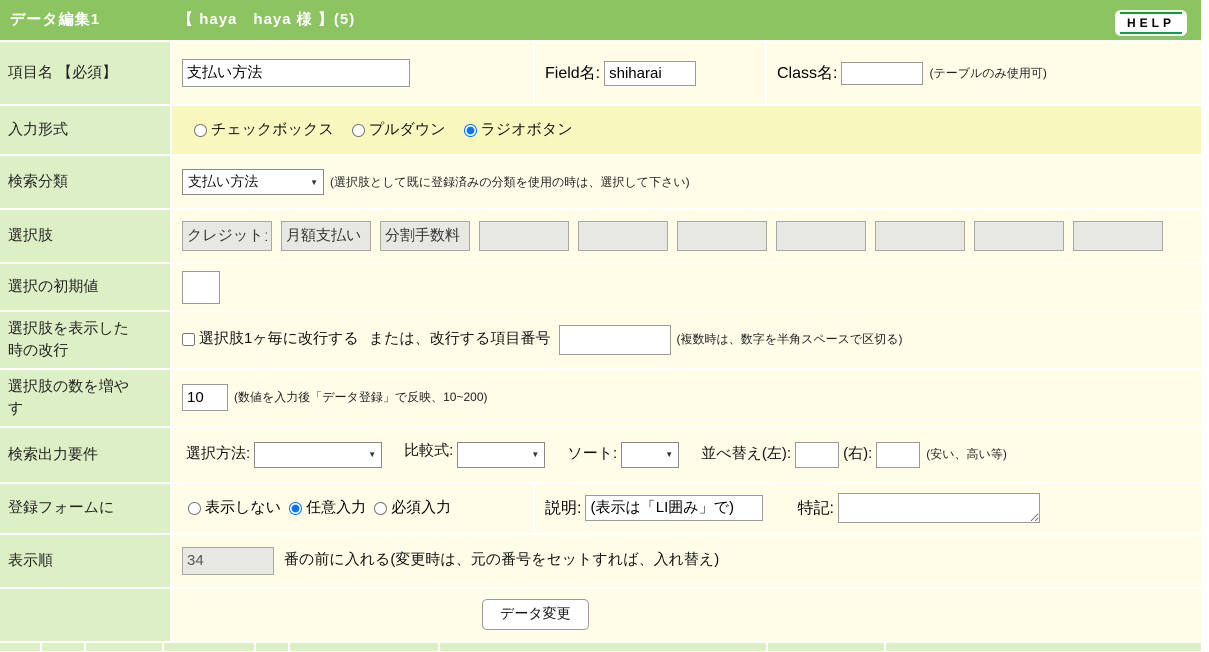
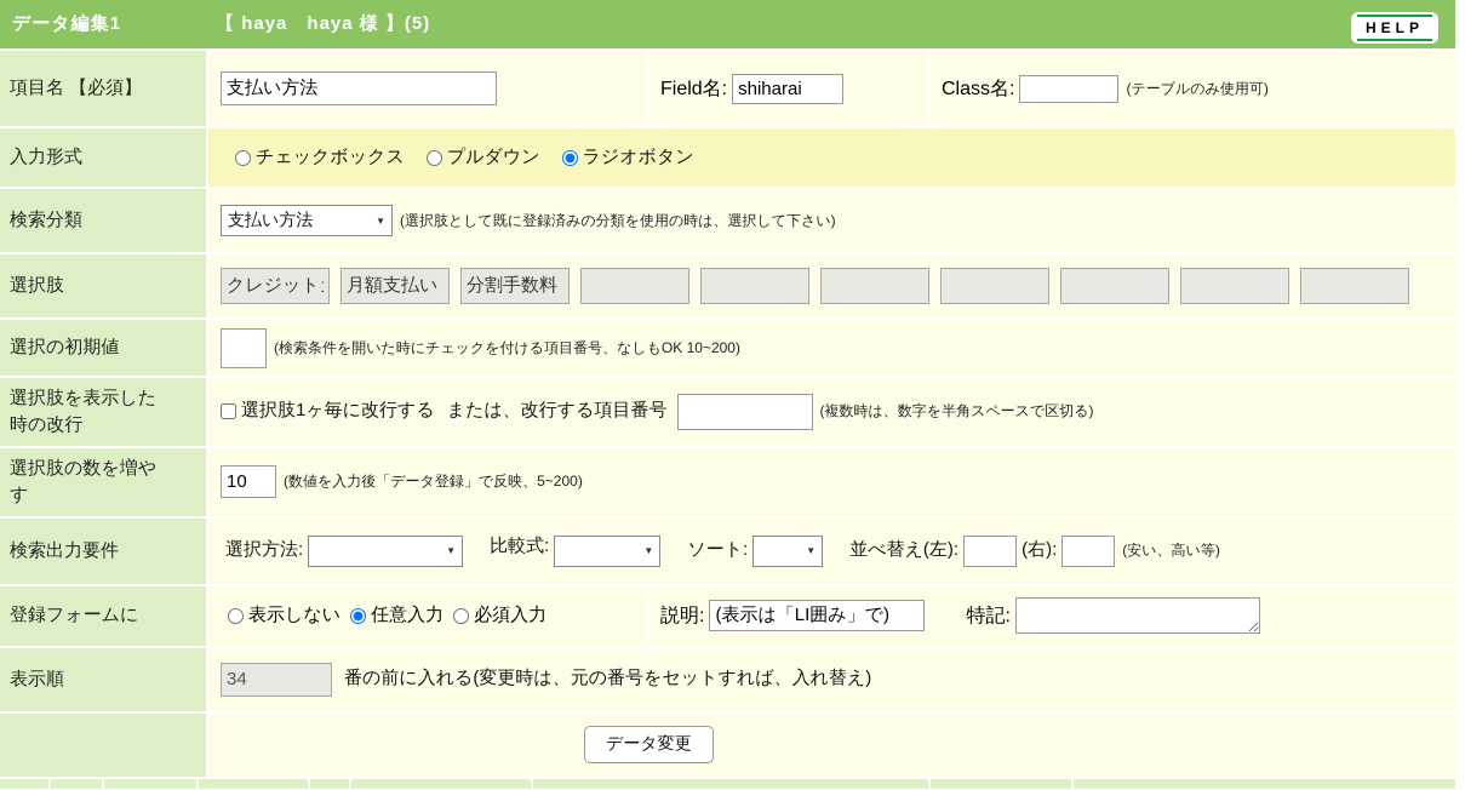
  データ編集1
  【 haya haya 様 】(5)
  HELP
  項目名 【必須】
  支払い方法
  Field名:
  shiharai
  Class名:
  (テーブルのみ使用可)
  入力形式
  チェックボックス
  プルダウン
  ラジオボタン
  検索分類
  支払い方法
  ▼
  (選択肢として既に登録済みの分類を使用の時は、選択して下さい)
  選択肢
  クレジット
  月額支払い
  分割手数料
  選択の初期値
+ (検索条件を開いた時にチェックを付ける項目番号、なしもOK 10~200)
  選択肢を表示した時の改行
  選択肢1ヶ毎に改行する
  または、改行する項目番号
  (複数時は、数字を半角スペースで区切る)
  選択肢の数を増やす
  10
- (数値を入力後「データ登録」で反映、10~200)
+ (数値を入力後「データ登録」で反映、5~200)
  検索出力要件
  選択方法:
  ▼
  比較式:
  ▼
  ソート:
  ▼
  並べ替え(左):
  (右):
  (安い、高い等)
  登録フォームに
  表示しない
  任意入力
  必須入力
  説明:
  (表示は「LI囲み」で)
  特記:
  表示順
  34
  番の前に入れる(変更時は、元の番号をセットすれば、入れ替え)
  データ変更
